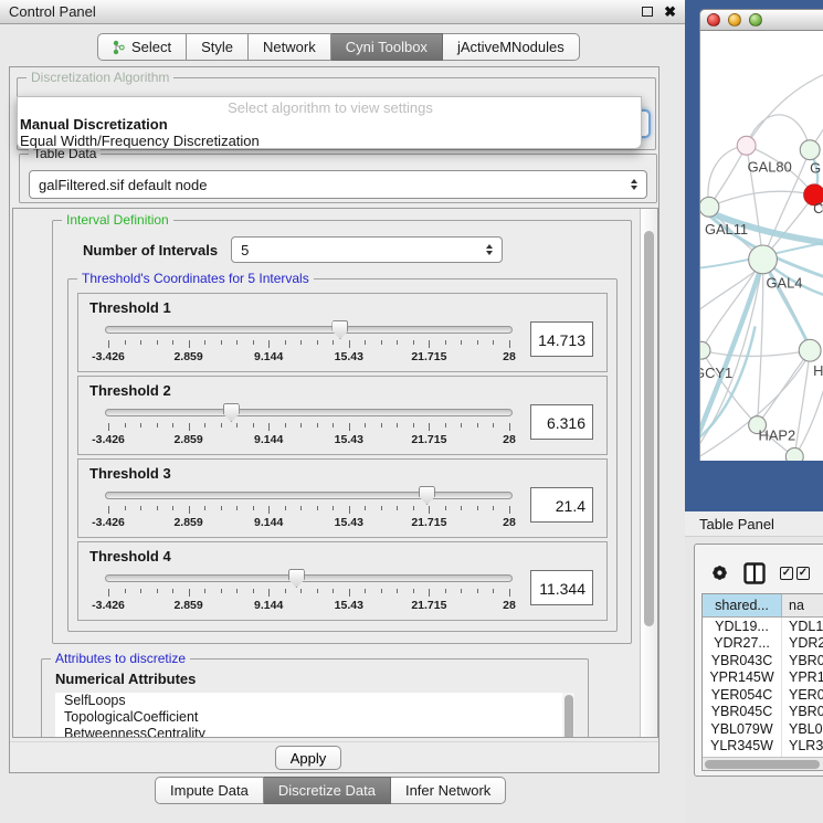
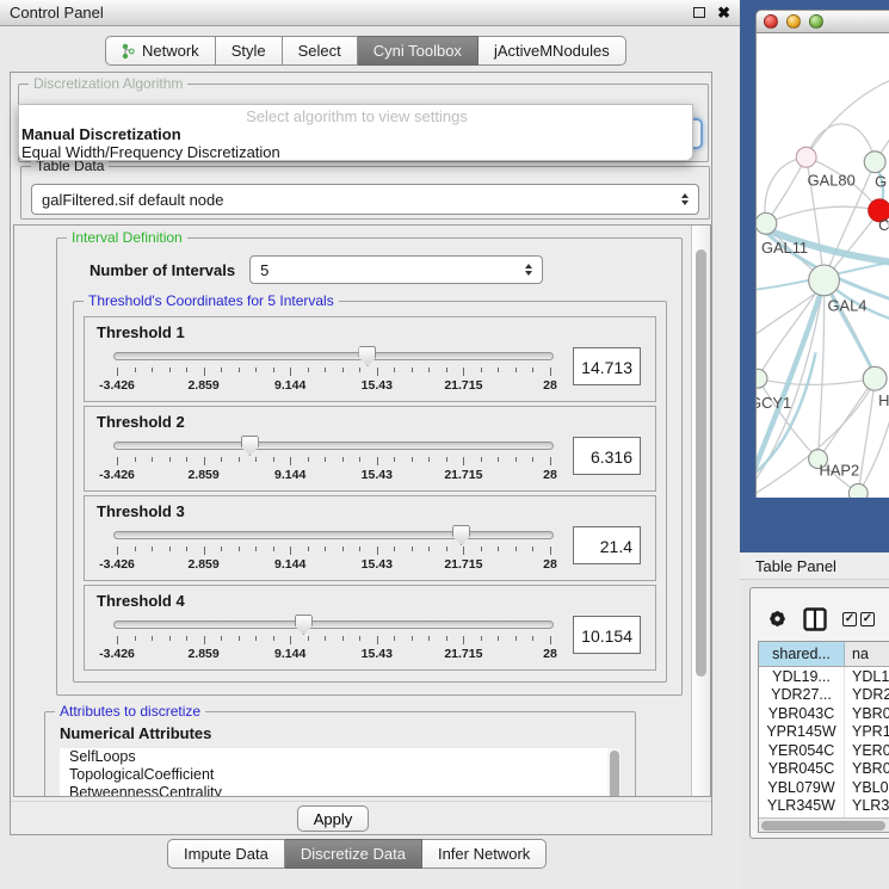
  Control Panel
  ✖
- Select
+ Network
  Style
- Network
+ Select
  Cyni Toolbox
  jActiveMNodules
  Discretization Algorithm
  Select algorithm to view settings
  Manual Discretization
  Equal Width/Frequency Discretization
  Table Data
  galFiltered.sif default node
  Interval Definition
  Number of Intervals
  5
  Threshold's Coordinates for 5 Intervals
  Threshold 1
  -3.426
  2.859
  9.144
  15.43
  21.715
  28
  14.713
  Threshold 2
  -3.426
  2.859
  9.144
  15.43
  21.715
  28
  6.316
  Threshold 3
  -3.426
  2.859
  9.144
  15.43
  21.715
  28
  21.4
  Threshold 4
  -3.426
  2.859
  9.144
  15.43
  21.715
  28
- 11.344
+ 10.154
  Attributes to discretize
  Numerical Attributes
  SelfLoops
  TopologicalCoefficient
  BetweennessCentrality
  Apply
  Impute Data
  Discretize Data
  Infer Network
  GAL80
  G
  C
  GAL11
  GAL4
  GCY1
  H
  HAP2
  Table Panel
  ✓
  ✓
  shared...
  na
  YDL19...
  YDL1
  YDR27...
  YDR2
  YBR043C
  YBR0
  YPR145W
  YPR1
  YER054C
  YER0
  YBR045C
  YBR0
  YBL079W
  YBL0
  YLR345W
  YLR3
